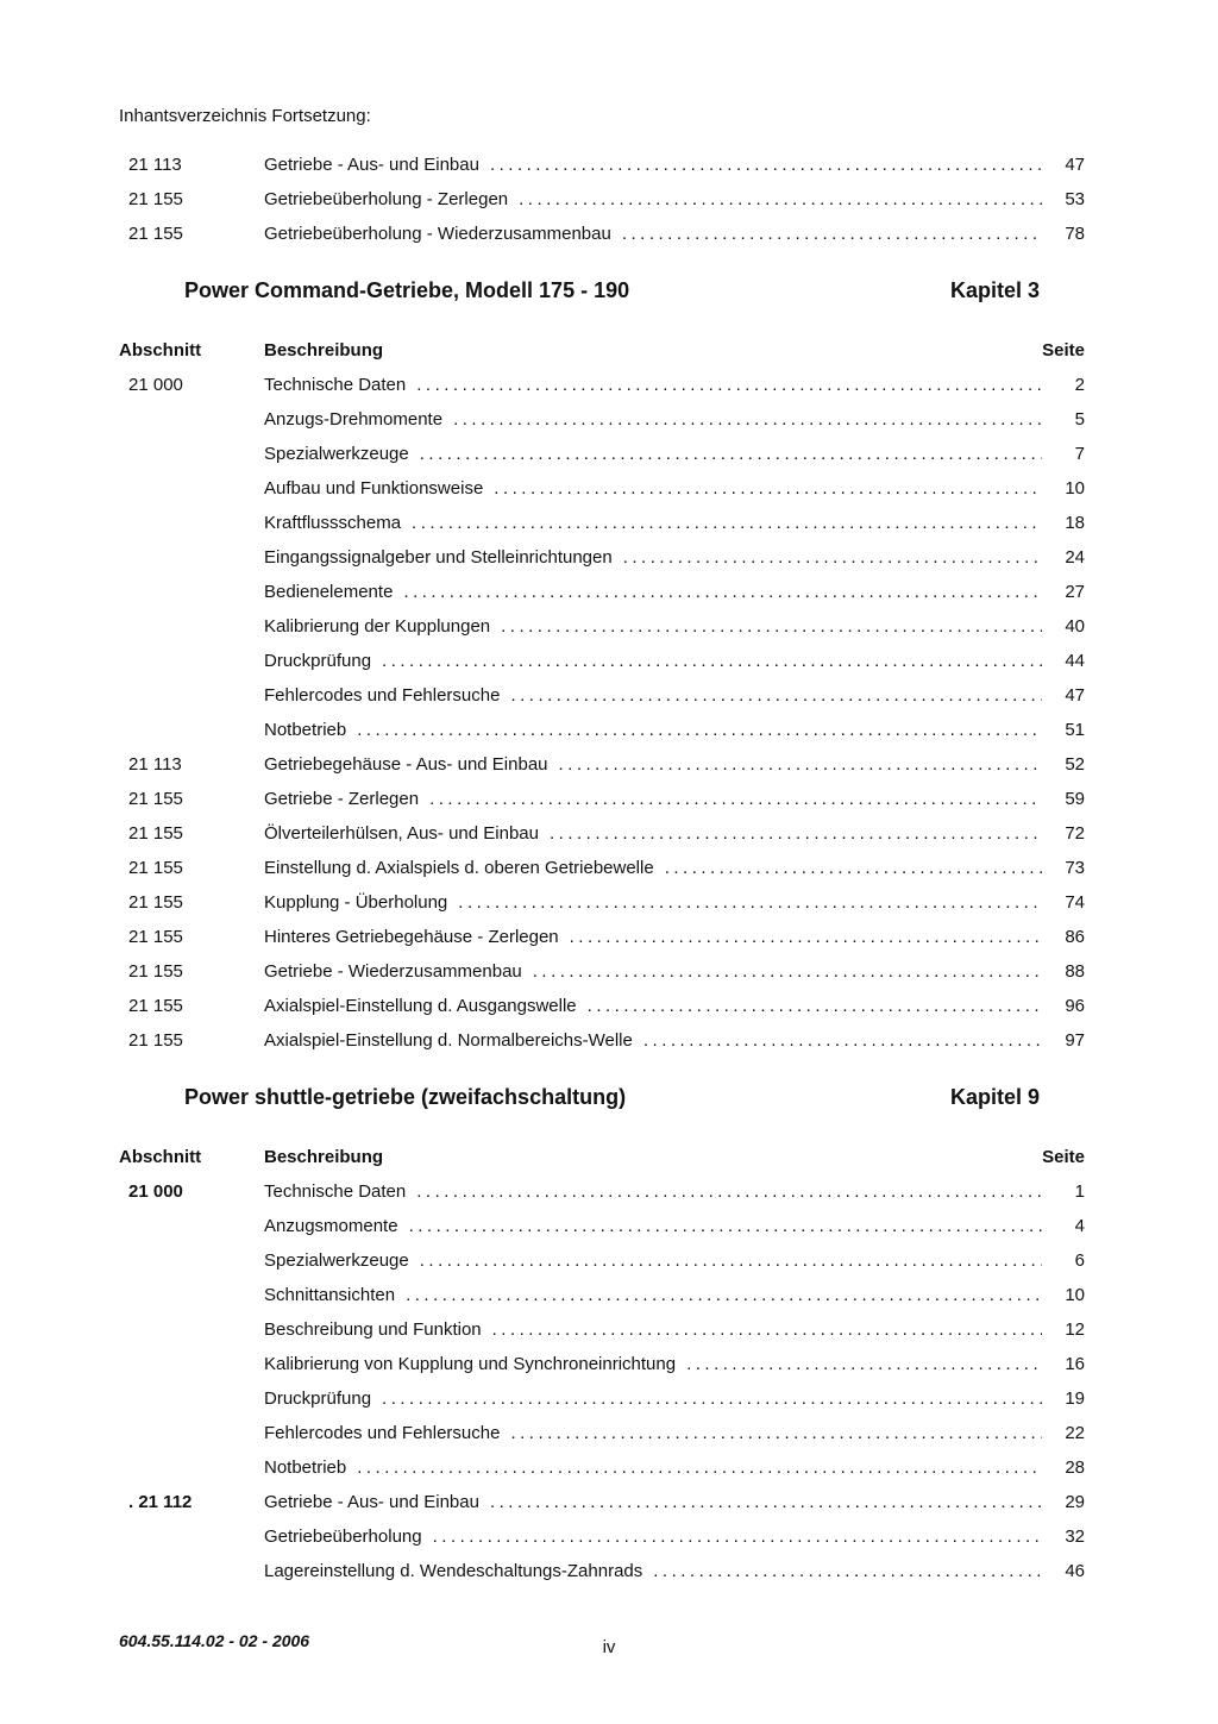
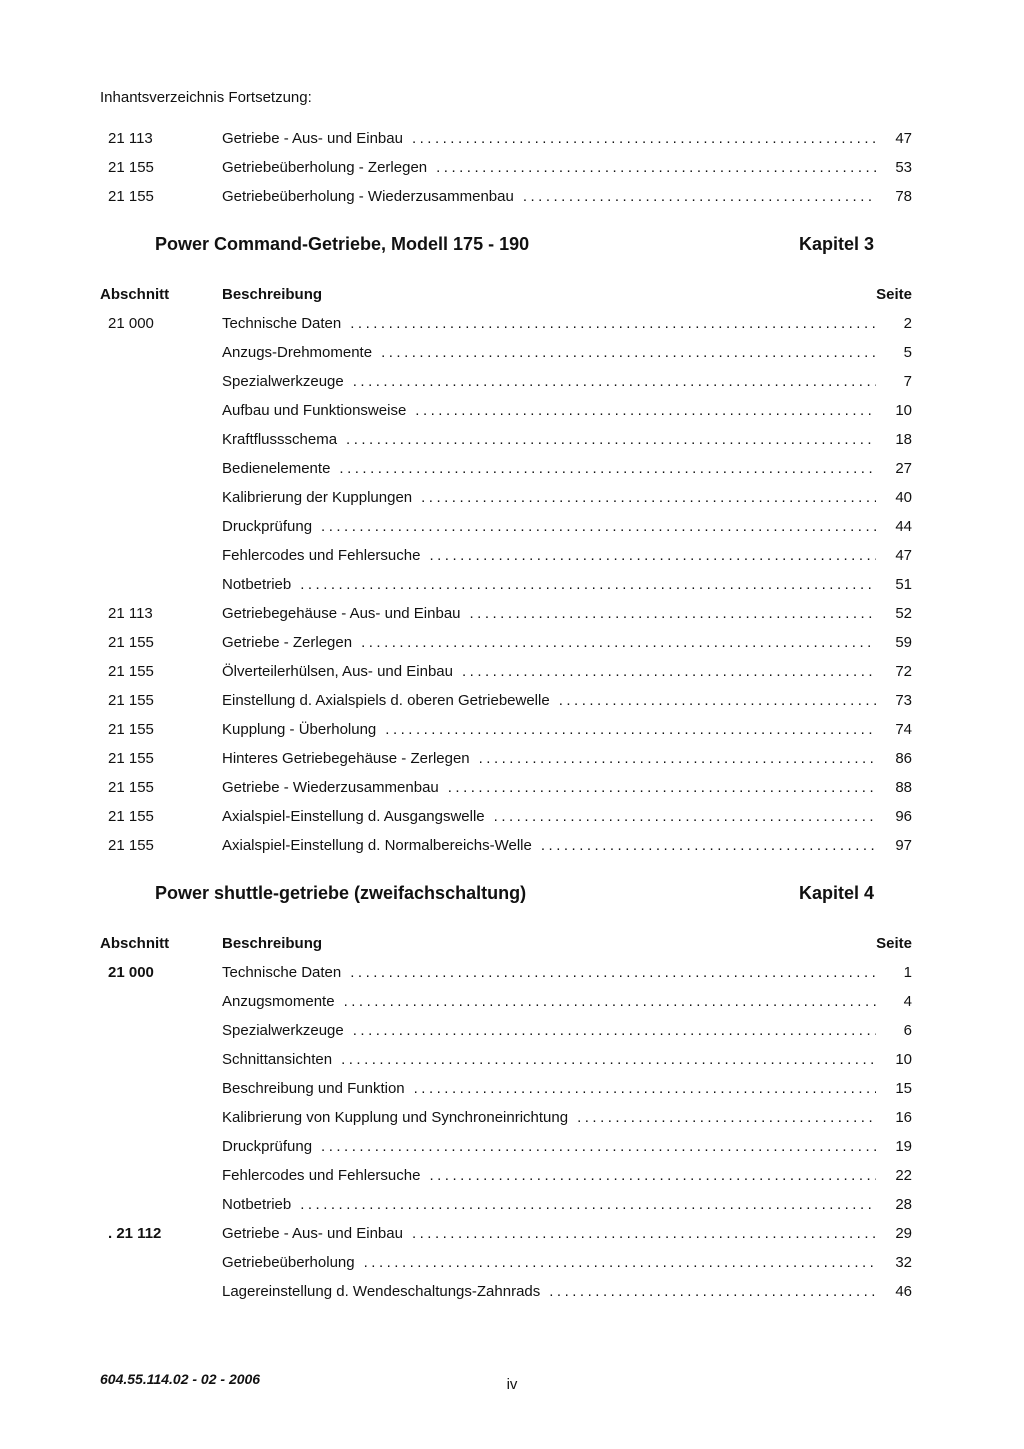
  Inhantsverzeichnis Fortsetzung:
  21 113
  Getriebe - Aus- und Einbau
  47
  21 155
  Getriebeüberholung - Zerlegen
  53
  21 155
  Getriebeüberholung - Wiederzusammenbau
  78
  Power Command-Getriebe, Modell 175 - 190
  Kapitel 3
  Abschnitt
  Beschreibung
  Seite
  21 000
  Technische Daten
  2
  Anzugs-Drehmomente
  5
  Spezialwerkzeuge
  7
  Aufbau und Funktionsweise
  10
  Kraftflussschema
  18
- Eingangssignalgeber und Stelleinrichtungen
- 24
  Bedienelemente
  27
  Kalibrierung der Kupplungen
  40
  Druckprüfung
  44
  Fehlercodes und Fehlersuche
  47
  Notbetrieb
  51
  21 113
  Getriebegehäuse - Aus- und Einbau
  52
  21 155
  Getriebe - Zerlegen
  59
  21 155
  Ölverteilerhülsen, Aus- und Einbau
  72
  21 155
  Einstellung d. Axialspiels d. oberen Getriebewelle
  73
  21 155
  Kupplung - Überholung
  74
  21 155
  Hinteres Getriebegehäuse - Zerlegen
  86
  21 155
  Getriebe - Wiederzusammenbau
  88
  21 155
  Axialspiel-Einstellung d. Ausgangswelle
  96
  21 155
  Axialspiel-Einstellung d. Normalbereichs-Welle
  97
  Power shuttle-getriebe (zweifachschaltung)
- Kapitel 9
+ Kapitel 4
  Abschnitt
  Beschreibung
  Seite
  21 000
  Technische Daten
  1
  Anzugsmomente
  4
  Spezialwerkzeuge
  6
  Schnittansichten
  10
  Beschreibung und Funktion
- 12
+ 15
  Kalibrierung von Kupplung und Synchroneinrichtung
  16
  Druckprüfung
  19
  Fehlercodes und Fehlersuche
  22
  Notbetrieb
  28
  . 21 112
  Getriebe - Aus- und Einbau
  29
  Getriebeüberholung
  32
  Lagereinstellung d. Wendeschaltungs-Zahnrads
  46
  604.55.114.02 - 02 - 2006
  iv
